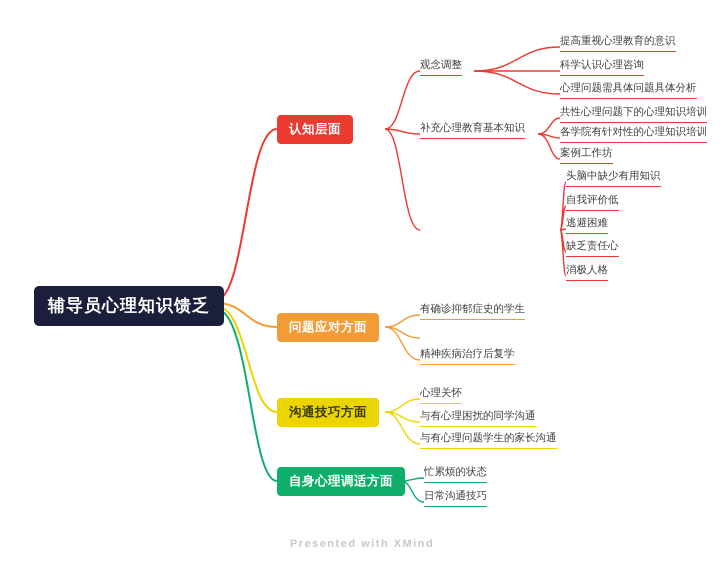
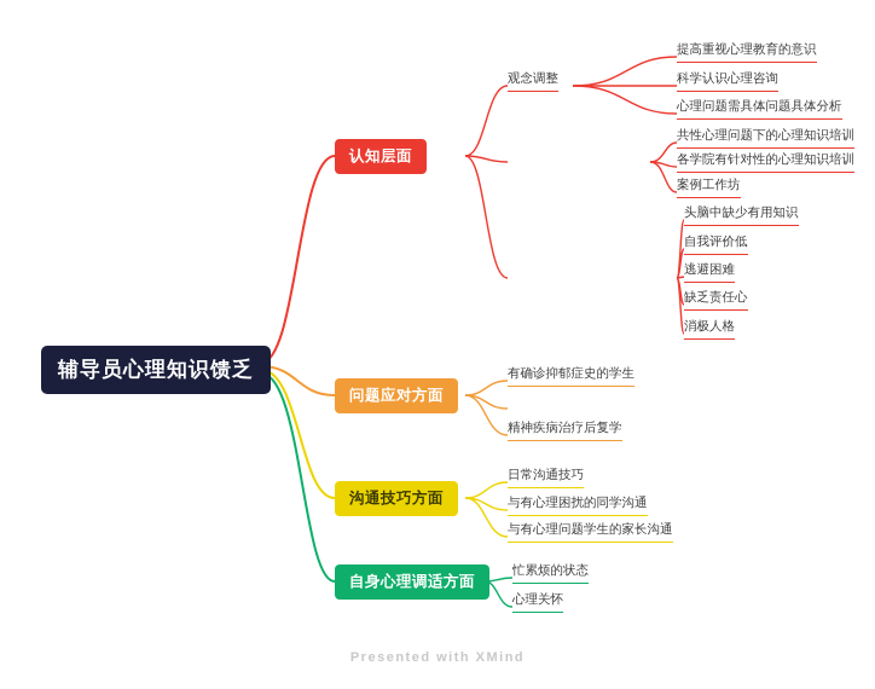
  辅导员心理知识馈乏
  认知层面
  观念调整
  提高重视心理教育的意识
  科学认识心理咨询
  心理问题需具体问题具体分析
- 补充心理教育基本知识
  共性心理问题下的心理知识培训
  各学院有针对性的心理知识培训
  案例工作坊
  头脑中缺少有用知识
  自我评价低
  逃避困难
  缺乏责任心
  消极人格
  问题应对方面
  有确诊抑郁症史的学生
  精神疾病治疗后复学
  沟通技巧方面
- 心理关怀
+ 日常沟通技巧
  与有心理困扰的同学沟通
  与有心理问题学生的家长沟通
  自身心理调适方面
  忙累烦的状态
- 日常沟通技巧
+ 心理关怀
  Presented with XMind
